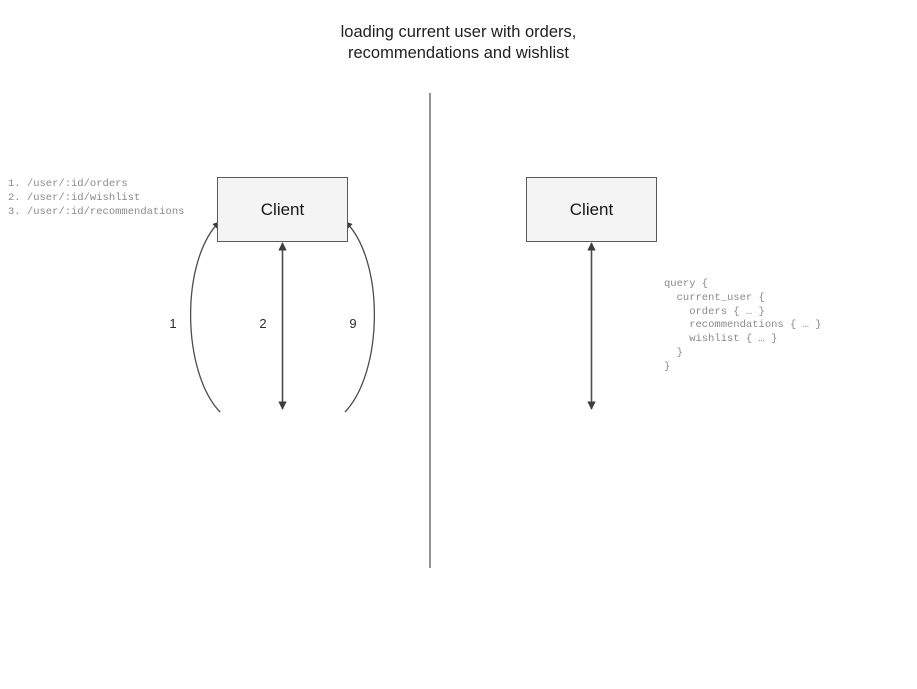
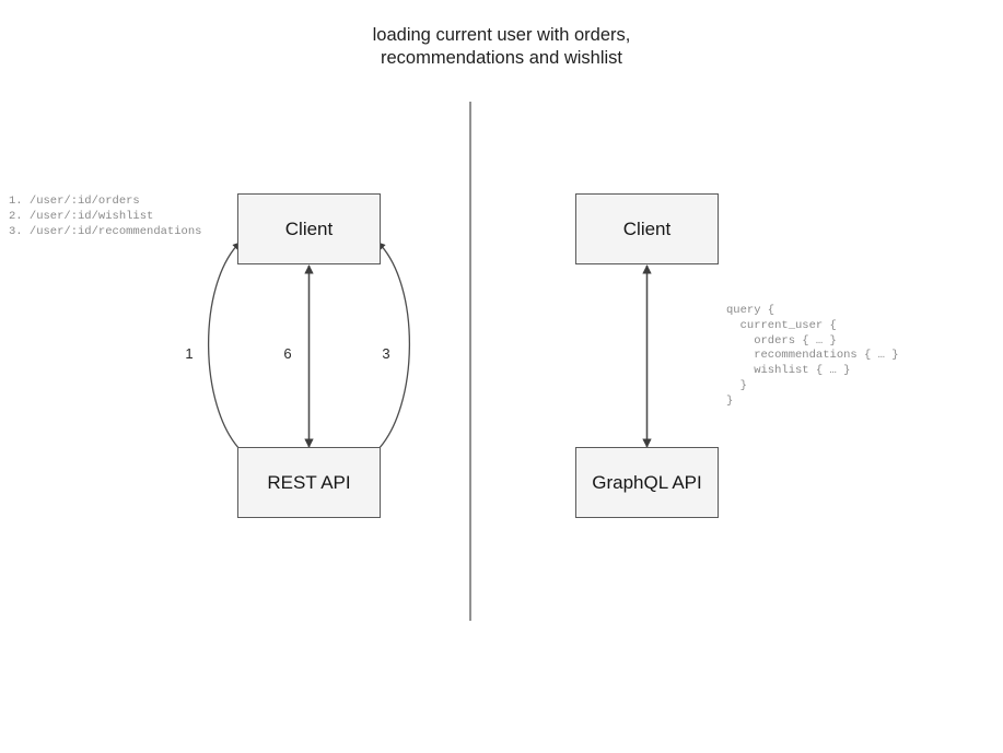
  loading current user with orders,
  recommendations and wishlist
  Client
+ REST API
  1
- 2
+ 6
- 9
+ 3
  1. /user/:id/orders
  2. /user/:id/wishlist
  3. /user/:id/recommendations
  Client
+ GraphQL API
  query {
  current_user {
  orders { … }
  recommendations { … }
  wishlist { … }
  }
  }
